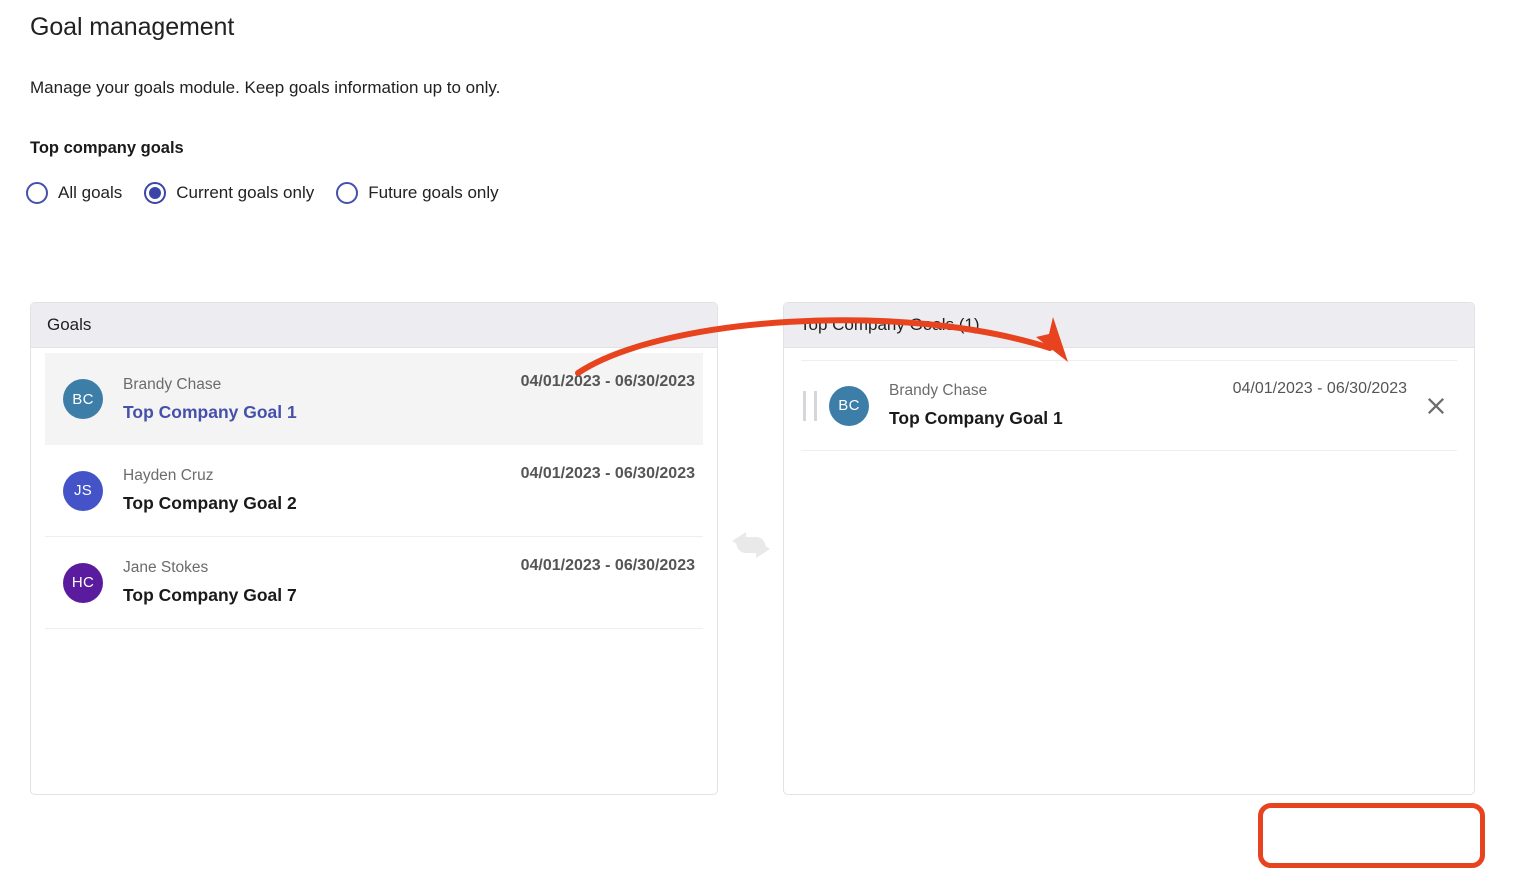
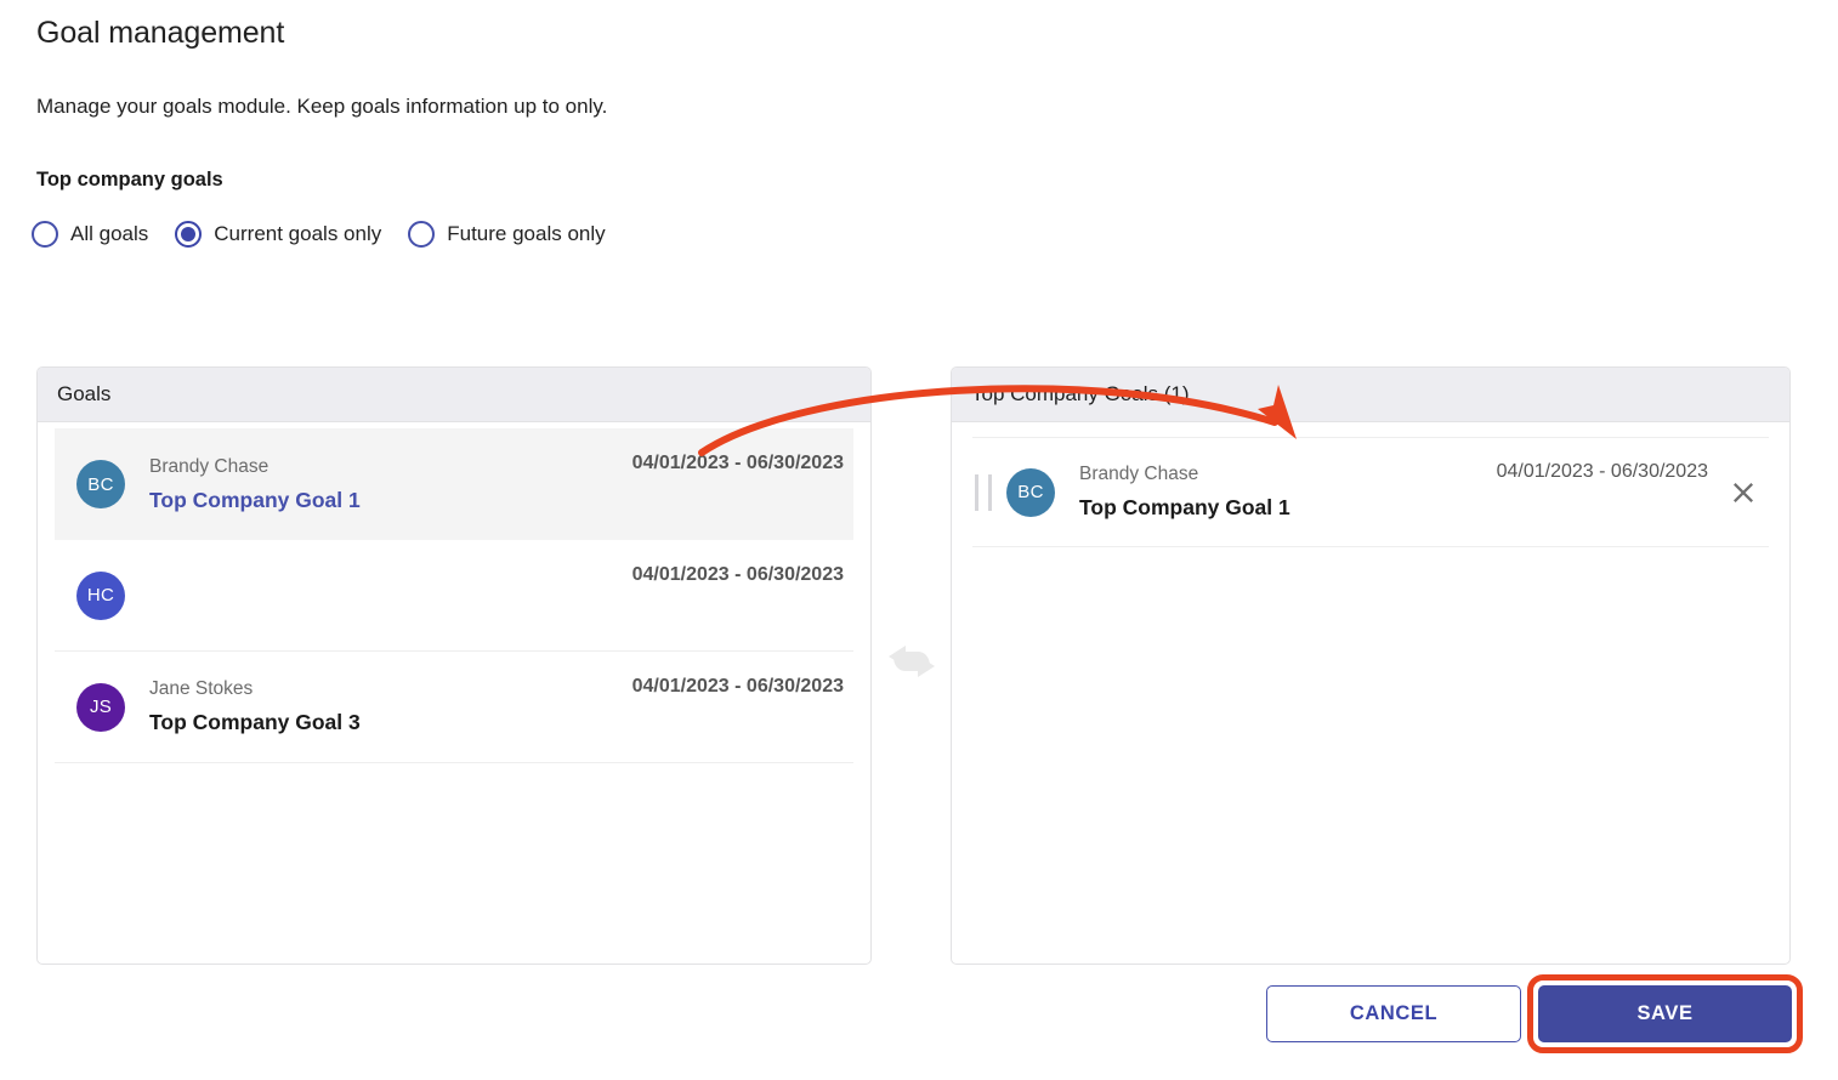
  Goal management
  Manage your goals module. Keep goals information up to only.
  Top company goals
  All goals
  Current goals only
  Future goals only
  Goals
  BC
  Brandy Chase
  Top Company Goal 1
  04/01/2023 - 06/30/2023
- JS
+ HC
- Hayden Cruz
- Top Company Goal 2
  04/01/2023 - 06/30/2023
- HC
+ JS
  Jane Stokes
- Top Company Goal 7
+ Top Company Goal 3
  04/01/2023 - 06/30/2023
  BC
  Brandy Chase
  Top Company Goal 1
  04/01/2023 - 06/30/2023
+ CANCEL
+ SAVE
